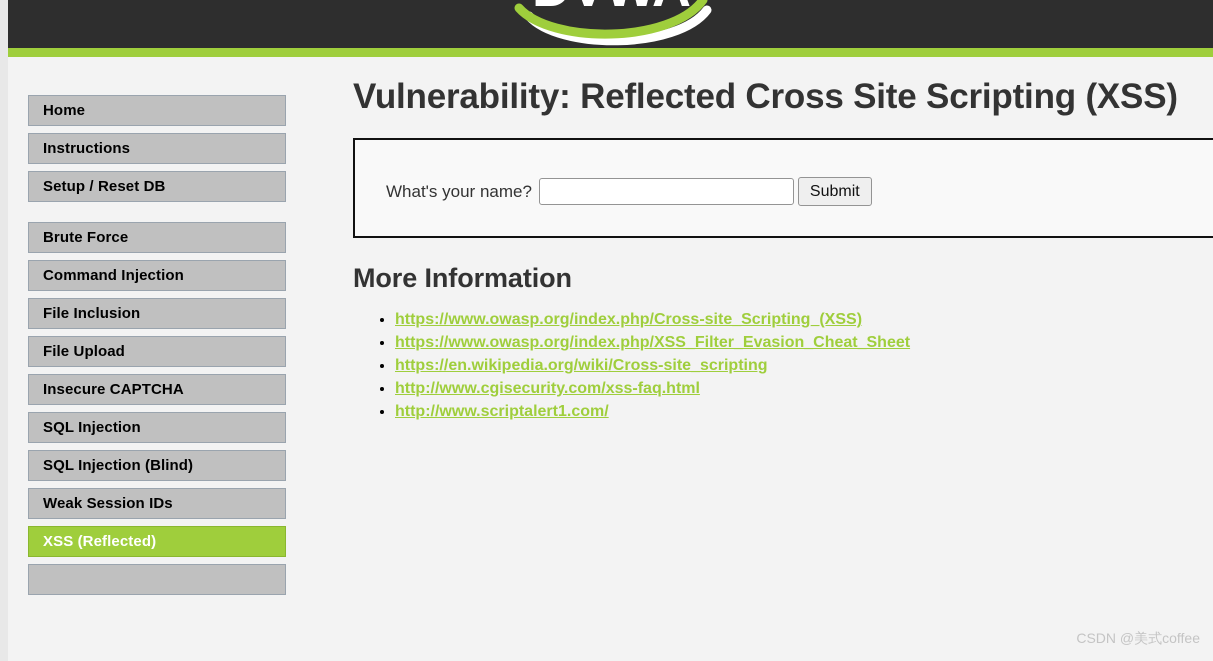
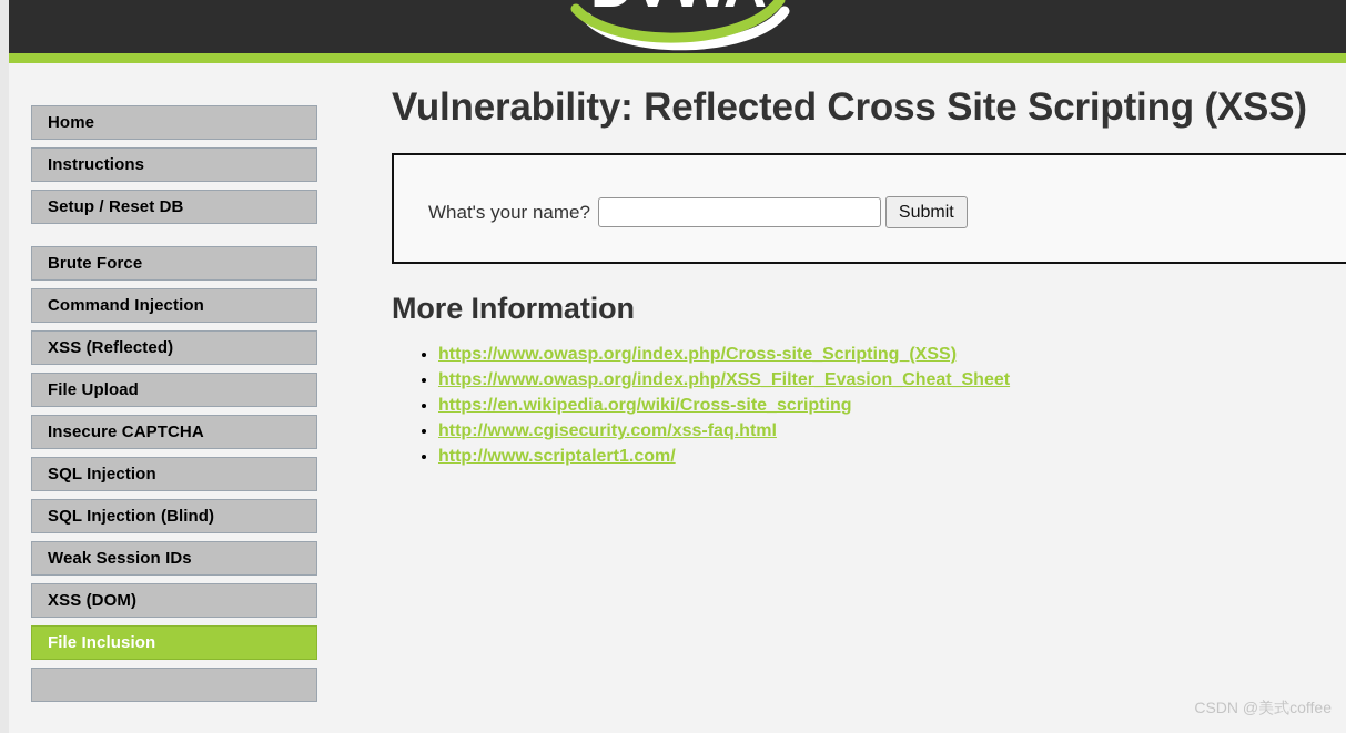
  Home
  Instructions
  Setup / Reset DB
  Brute Force
  Command Injection
- File Inclusion
+ XSS (Reflected)
  File Upload
  Insecure CAPTCHA
  SQL Injection
  SQL Injection (Blind)
  Weak Session IDs
+ XSS (DOM)
- XSS (Reflected)
+ File Inclusion
  Vulnerability: Reflected Cross Site Scripting (XSS)
  What's your name?
  Submit
  More Information
  https://www.owasp.org/index.php/Cross-site_Scripting_(XSS)
  https://www.owasp.org/index.php/XSS_Filter_Evasion_Cheat_Sheet
  https://en.wikipedia.org/wiki/Cross-site_scripting
  http://www.cgisecurity.com/xss-faq.html
  http://www.scriptalert1.com/
  CSDN @美式coffee
